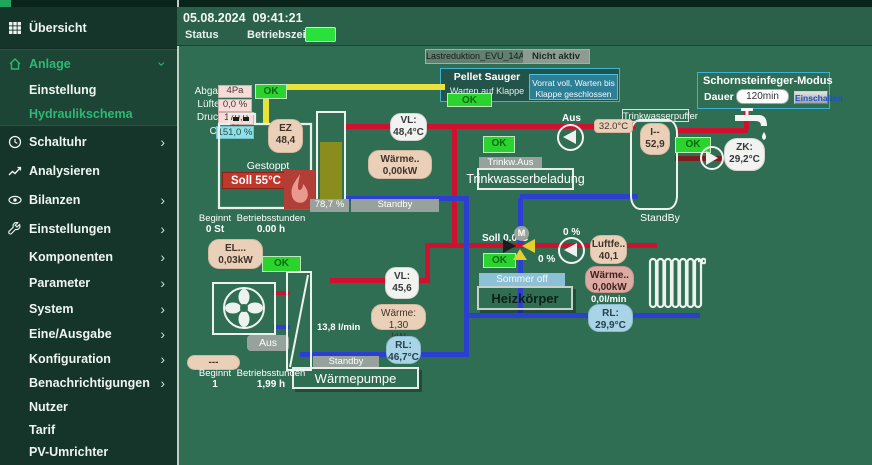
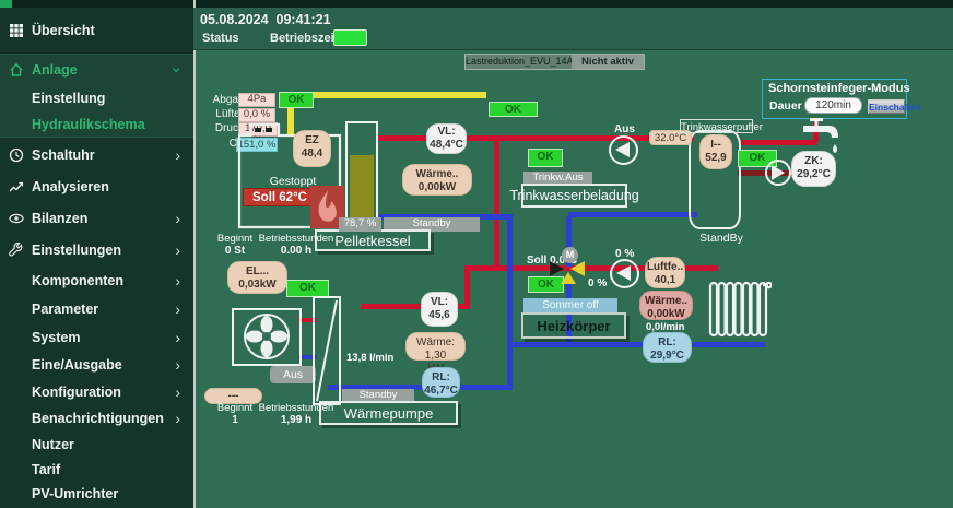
  Übersicht
  Anlage
  Einstellung
  Hydraulikschema
  Schaltuhr
  ›
  Analysieren
  Bilanzen
  ›
  Einstellungen
  ›
  Komponenten
  ›
  Parameter
  ›
  System
  ›
  Eine/Ausgabe
  ›
  Konfiguration
  ›
  Benachrichtigungen
  ›
  Nutzer
  Tarif
  PV-Umrichter
  05.08.2024 09:41:21
  Status
  Lastreduktion_EVU_14A
  Nicht aktiv
- Pellet Sauger
- Warten auf Klappe
- Vorrat voll, Warten bis
- Klappe geschlossen
  OK
  Schornsteinfeger-Modus
  Dauer
  120min
  Einschalten
  Abga
  4Pa
  OK
  Lüfte
  0,0 %
  Druc
  151,0 %
  EZ
  48,4
  Gestoppt
- Soll 55°C
+ Soll 62°C
  78,7 %
  Standby
  VL:
  48,4°C
  Wärme..
  0,00kW
+ Pelletkessel
  Beginnt
  0 St
  Betriebsstunden
  0.00 h
  Aus
  32.0°C
  OK
  Trinkw.Aus
  Trinkwasserbeladung
  Trinkwasserpuffer
  I--
  52,9
  OK
  ZK:
  29,2°C
  StandBy
  Soll 0.0
  M
  0 %
  0 %
  OK
  Sommer off
  Heizkörper
  Luftfe..
  40,1
  Wärme..
  0,00kW
  0,0l/min
  RL:
  29,9°C
  EL...
  0,03kW
  OK
  13,8 l/min
  Aus
  ---
  Standby
  Wärmepumpe
  Beginnt
  1
  Betriebsstunden
  1,99 h
  VL:
  45,6
  Wärme: 1,30
  RL:
  46,7°C
